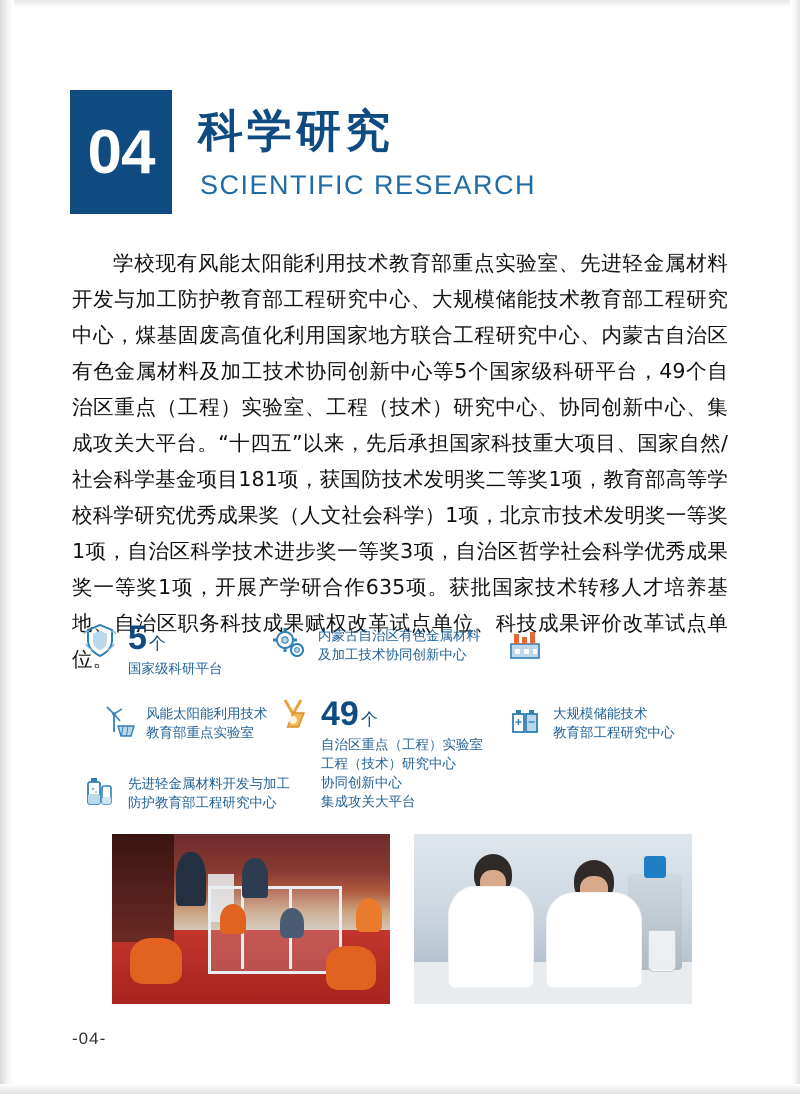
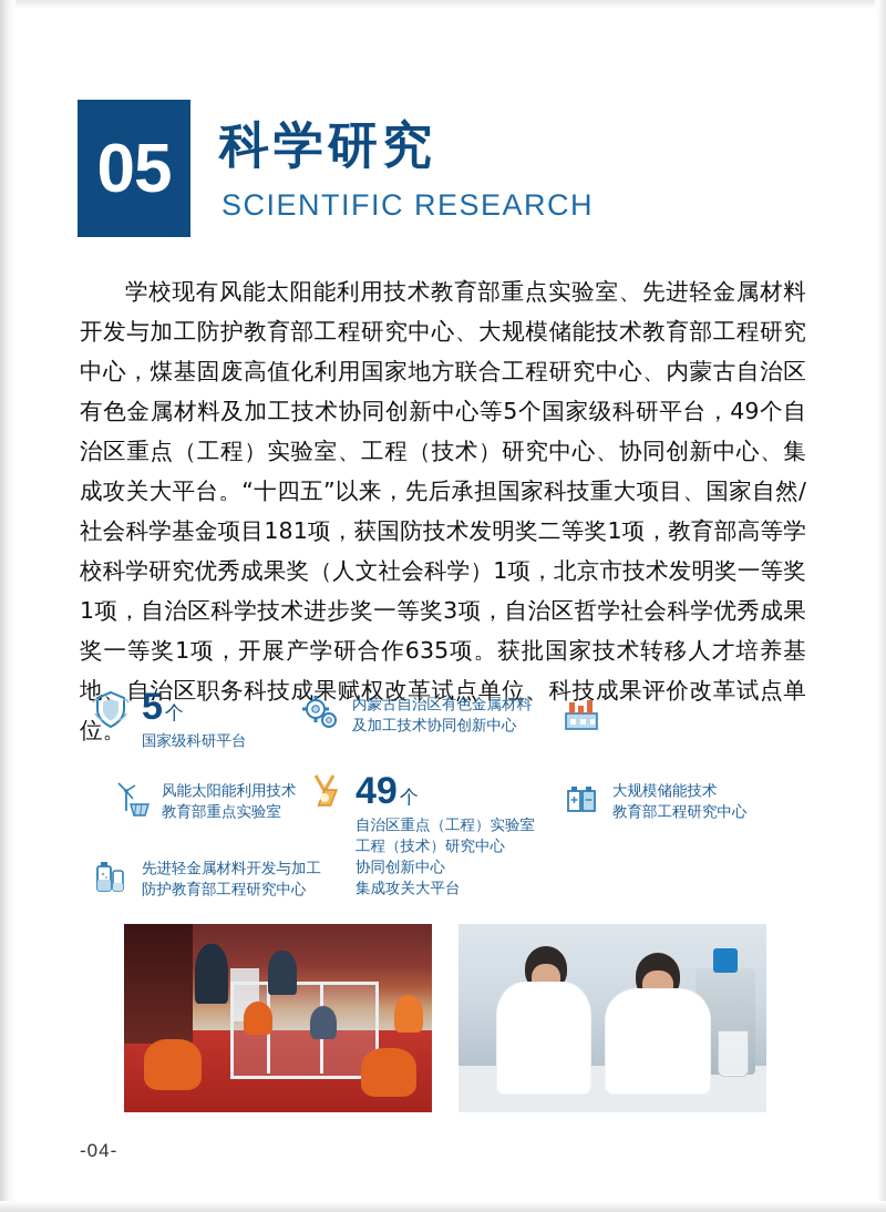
- 04
+ 05
  科学研究
  SCIENTIFIC RESEARCH
  学校现有风能太阳能利用技术教育部重点实验室、先进轻金属材料开发与加工防护教育部工程研究中心、大规模储能技术教育部工程研究中心，煤基固废高值化利用国家地方联合工程研究中心、内蒙古自治区有色金属材料及加工技术协同创新中心等5个国家级科研平台，49个自治区重点（工程）实验室、工程（技术）研究中心、协同创新中心、集成攻关大平台。“十四五”以来，先后承担国家科技重大项目、国家自然/社会科学基金项目181项，获国防技术发明奖二等奖1项，教育部高等学校科学研究优秀成果奖（人文社会科学）1项，北京市技术发明奖一等奖1项，自治区科学技术进步奖一等奖3项，自治区哲学社会科学优秀成果奖一等奖1项，开展产学研合作635项。获批国家技术转移人才培养基地、自治区职务科技成果赋权改革试点单位、科技成果评价改革试点单位。
  5个
  国家级科研平台
  内蒙古自治区有色金属材料
  及加工技术协同创新中心
  风能太阳能利用技术
  教育部重点实验室
  49个
  自治区重点（工程）实验室
  工程（技术）研究中心
  协同创新中心
  集成攻关大平台
  大规模储能技术
  教育部工程研究中心
  先进轻金属材料开发与加工
  防护教育部工程研究中心
  -04-
